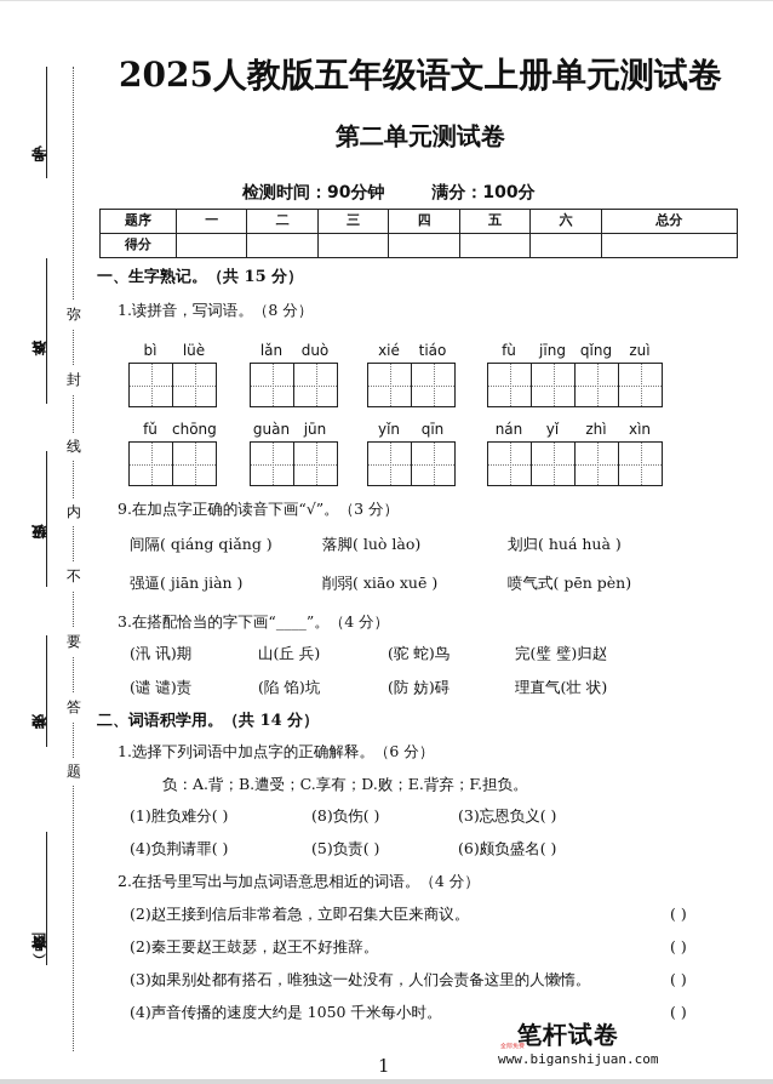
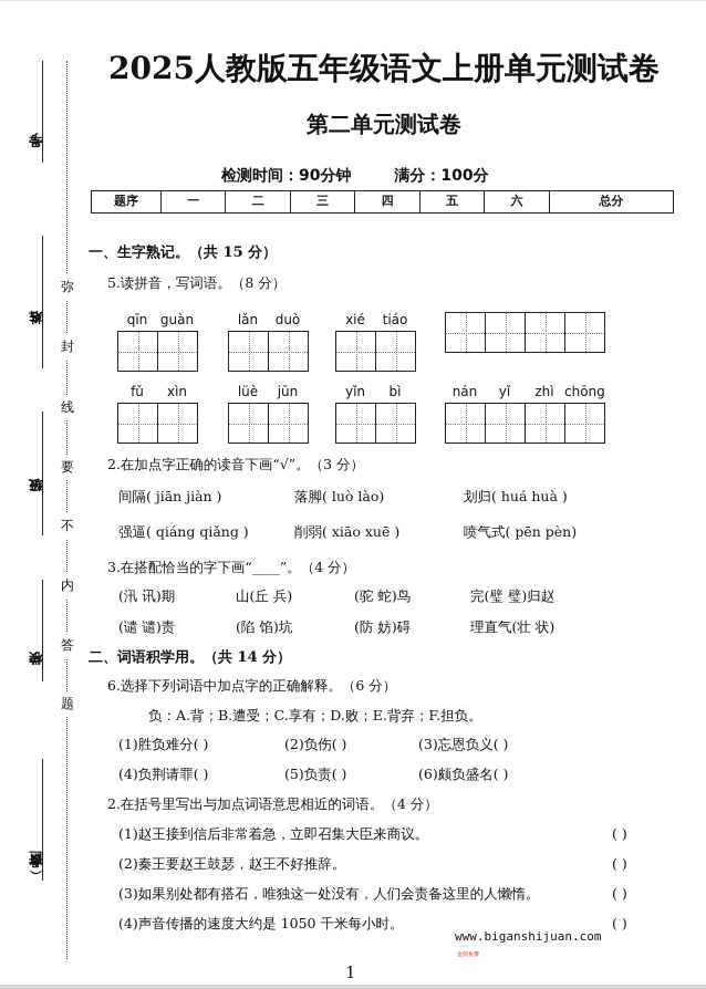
  弥
  封
  线
- 内
+ 要
  不
- 要
+ 内
  答
  题
  2025人教版五年级语文上册单元测试卷
  第二单元测试卷
  检测时间：90分钟 满分：100分
  题序	一	二	三	四	五	六	总分
- 得分
  一、生字熟记。（共 15 分）
- 1.读拼音，写词语。（8 分）
+ 5.读拼音，写词语。（8 分）
- bì
+ qīn
- lüè
+ guàn
  lǎn
  duò
  xié
  tiáo
- fù
- jīng
- qǐng
- zuì
  fǔ
- chōng
+ xìn
- guàn
+ lüè
  jūn
  yǐn
- qīn
+ bì
  nán
  yǐ
  zhì
- xìn
+ chōng
- 9.在加点字正确的读音下画“√”。（3 分）
+ 2.在加点字正确的读音下画“√”。（3 分）
- 间隔( qiáng qiǎng )
+ 间隔( jiān jiàn )
  落脚( luò lào)
  划归( huá huà )
- 强逼( jiān jiàn )
+ 强逼( qiáng qiǎng )
  削弱( xiāo xuē )
  喷气式( pēn pèn)
  3.在搭配恰当的字下画“____”。（4 分）
  (汛 讯)期
  山(丘 兵)
  (驼 蛇)鸟
  完(璧 璧)归赵
  (谴 谴)责
  (陷 馅)坑
  (防 妨)碍
  理直气(壮 状)
  二、词语积学用。（共 14 分）
- 1.选择下列词语中加点字的正确解释。（6 分）
+ 6.选择下列词语中加点字的正确解释。（6 分）
  负：A.背；B.遭受；C.享有；D.败；E.背弃；F.担负。
  (1)胜负难分( )
- (8)负伤( )
+ (2)负伤( )
  (3)忘恩负义( )
  (4)负荆请罪( )
  (5)负责( )
  (6)颇负盛名( )
  2.在括号里写出与加点词语意思相近的词语。（4 分）
- (2)赵王接到信后非常着急，立即召集大臣来商议。
+ (1)赵王接到信后非常着急，立即召集大臣来商议。
  ( )
  (2)秦王要赵王鼓瑟，赵王不好推辞。
  ( )
  (3)如果别处都有搭石，唯独这一处没有，人们会责备这里的人懒惰。
  ( )
  (4)声音传播的速度大约是 1050 千米每小时。
  ( )
- 笔杆试卷
  www.biganshijuan.com
  1
